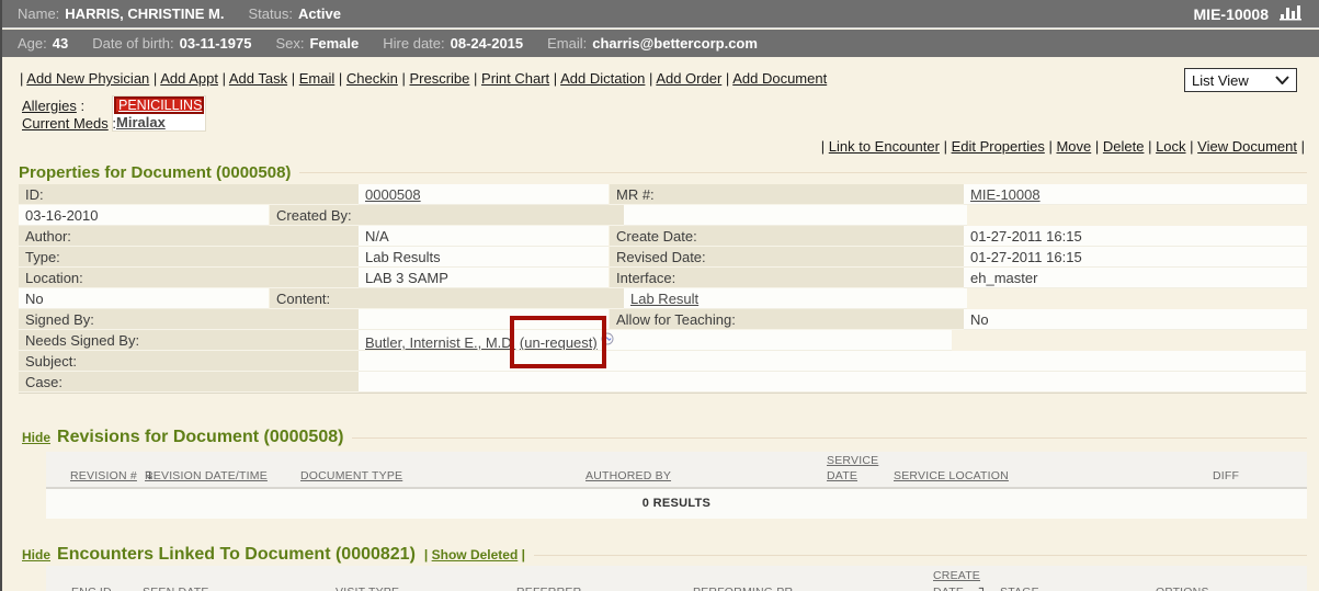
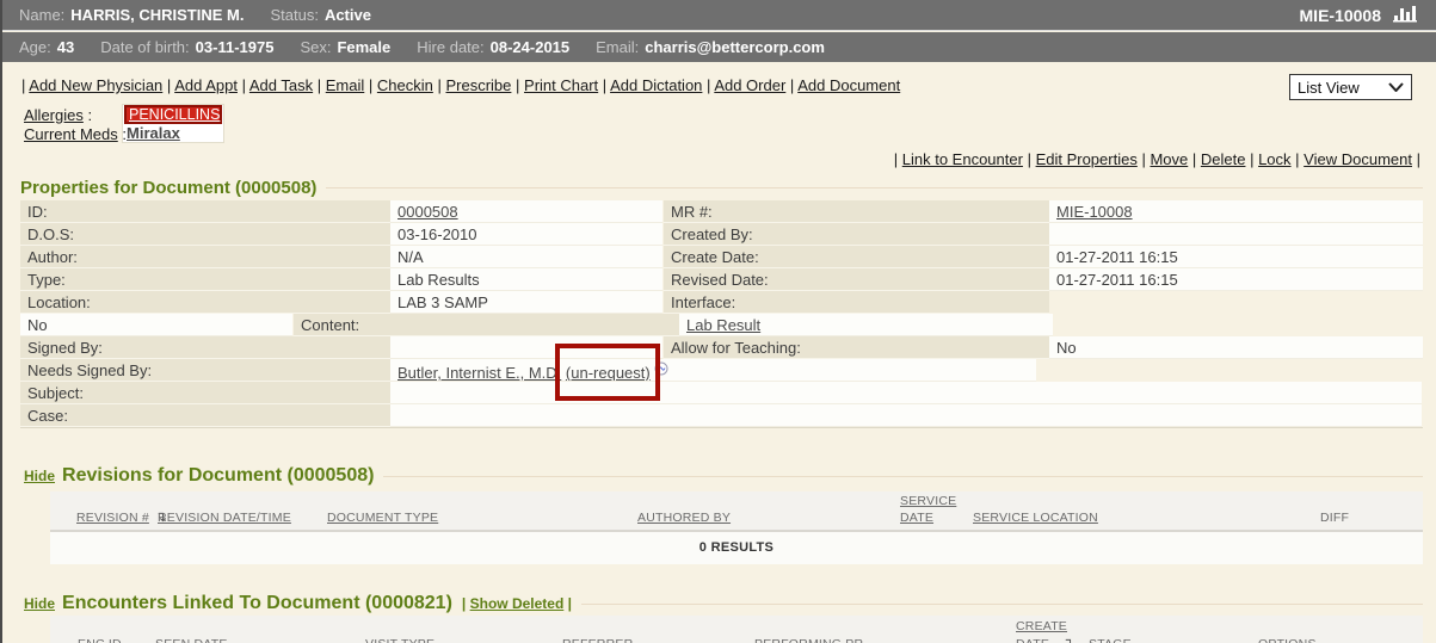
  Name:
  HARRIS, CHRISTINE M.
  Status:
  Active
  MIE-10008
  Age:
  43
  Date of birth:
  03-11-1975
  Sex:
  Female
  Hire date:
  08-24-2015
  Email:
  charris@bettercorp.com
  Add New Physician Add Appt Add Task Email Checkin Prescribe Print Chart Add Dictation Add Order Add Document
  List View
  Allergies
  PENICILLINS
  Current Meds
  Miralax
  | Link to Encounter | Edit Properties | Move | Delete | Lock | View Document |
  Properties for Document (0000508)
  ID:
  0000508
  MR #:
  MIE-10008
+ D.O.S:
  03-16-2010
  Created By:
  Author:
  N/A
  Create Date:
  01-27-2011 16:15
  Type:
  Lab Results
  Revised Date:
  01-27-2011 16:15
  Location:
  LAB 3 SAMP
  Interface:
- eh_master
  No
  Content:
  Lab Result
  Signed By:
  Allow for Teaching:
  No
  Needs Signed By:
  Butler, Internist E., M.D. (un-request)
  Subject:
  Case:
  Hide
  Revisions for Document (0000508)
  REVISION #
  ↴
  REVISION DATE/TIME
  DOCUMENT TYPE
  AUTHORED BY
  SERVICE
  DATE
  SERVICE LOCATION
  DIFF
  0 RESULTS
  Hide
  Encounters Linked To Document (0000821)
  Show Deleted
  CREATE
